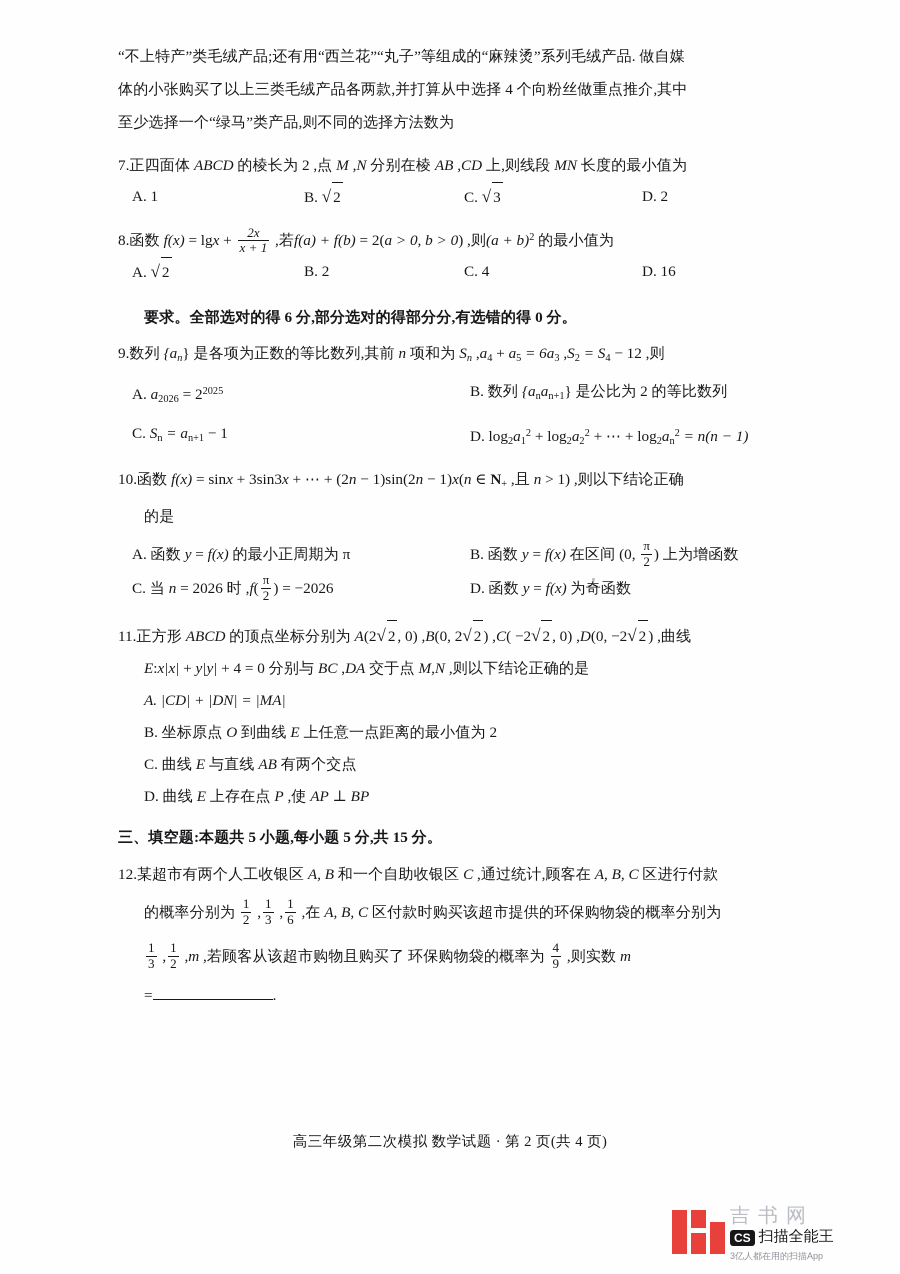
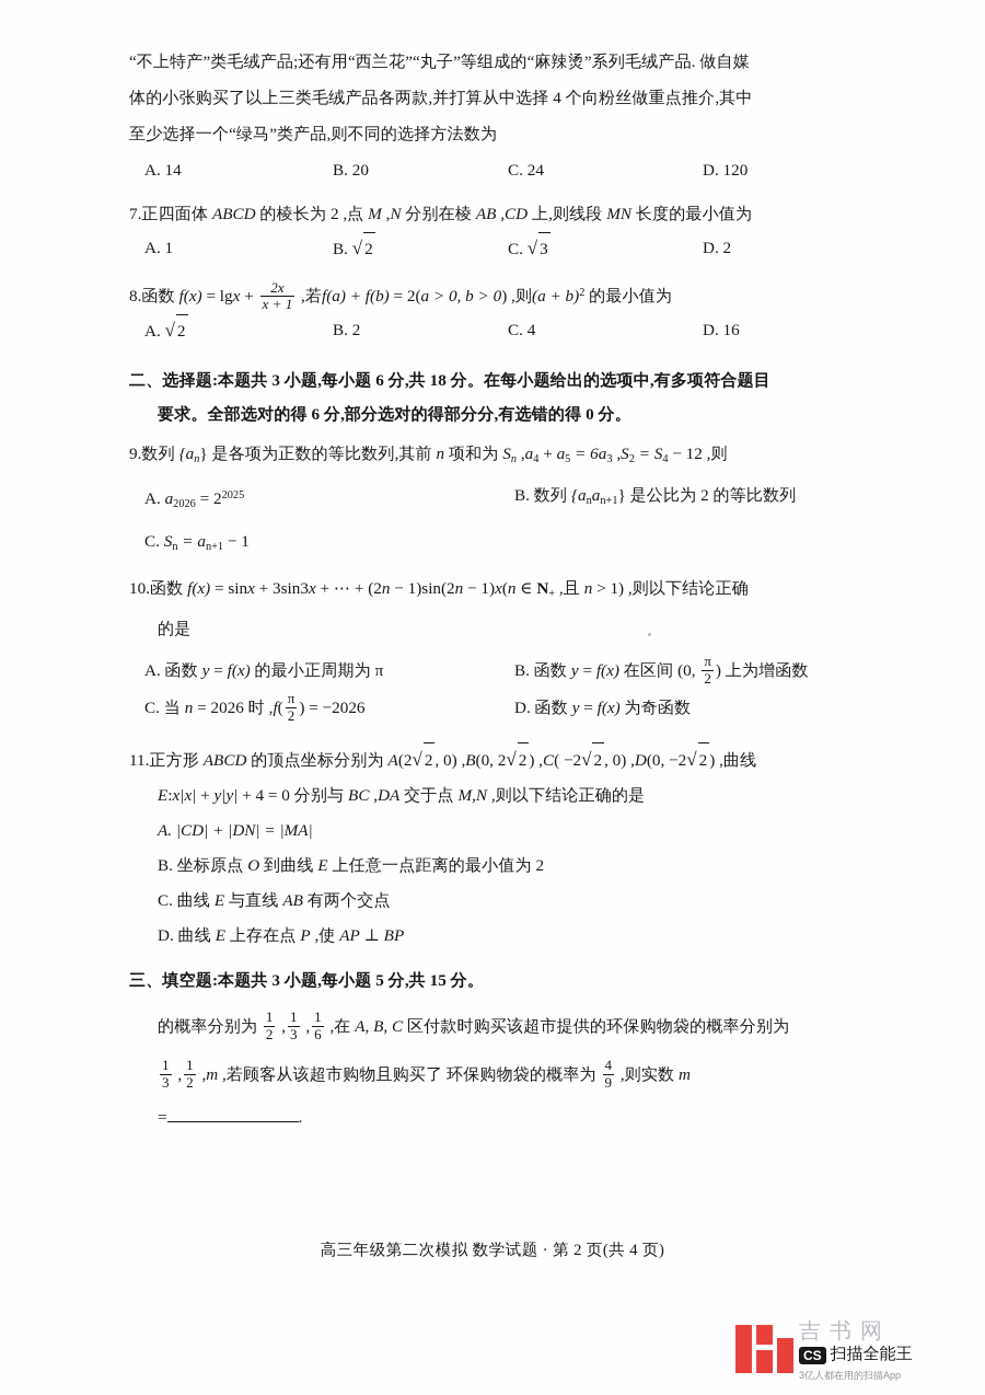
  “不上特产”类毛绒产品;还有用“西兰花”“丸子”等组成的“麻辣烫”系列毛绒产品. 做自媒
  体的小张购买了以上三类毛绒产品各两款,并打算从中选择 4 个向粉丝做重点推介,其中
  至少选择一个“绿马”类产品,则不同的选择方法数为
+ A. 14
+ B. 20
+ C. 24
+ D. 120
  7.正四面体 ABCD 的棱长为 2 ,点 M ,N 分别在棱 AB ,CD 上,则线段 MN 长度的最小值为
  A. 1
  B. √2
  C. √3
  D. 2
  8.函数 f(x) = lgx +
  2x
  x + 1
  ,若f(a) + f(b) = 2(a > 0, b > 0) ,则(a + b)2 的最小值为
  A. √2
  B. 2
  C. 4
  D. 16
+ 二、选择题:本题共 3 小题,每小题 6 分,共 18 分。在每小题给出的选项中,有多项符合题目
  要求。全部选对的得 6 分,部分选对的得部分分,有选错的得 0 分。
  9.数列 {an} 是各项为正数的等比数列,其前 n 项和为 Sn ,a4 + a5 = 6a3 ,S2 = S4 − 12 ,则
  A. a2026 = 22025
  B. 数列 {anan+1} 是公比为 2 的等比数列
  C. Sn = an+1 − 1
- D. log2a12 + log2a22 + ⋯ + log2an2 = n(n − 1)
  10.函数 f(x) = sinx + 3sin3x + ⋯ + (2n − 1)sin(2n − 1)x(n ∈ N+ ,且 n > 1) ,则以下结论正确
  的是
  A. 函数 y = f(x) 的最小正周期为 π
  B. 函数 y = f(x) 在区间 (0,
  π
  2
  ) 上为增函数
  C. 当 n = 2026 时 ,f(
  π
  2
  ) = −2026
  D. 函数 y = f(x) 为奇函数
  11.正方形 ABCD 的顶点坐标分别为 A(2√2, 0) ,B(0, 2√2) ,C( −2√2, 0) ,D(0, −2√2) ,曲线
  E:x|x| + y|y| + 4 = 0 分别与 BC ,DA 交于点 M,N ,则以下结论正确的是
  A. |CD| + |DN| = |MA|
  B. 坐标原点 O 到曲线 E 上任意一点距离的最小值为 2
  C. 曲线 E 与直线 AB 有两个交点
  D. 曲线 E 上存在点 P ,使 AP ⊥ BP
- 三、填空题:本题共 5 小题,每小题 5 分,共 15 分。
+ 三、填空题:本题共 3 小题,每小题 5 分,共 15 分。
- 12.某超市有两个人工收银区 A, B 和一个自助收银区 C ,通过统计,顾客在 A, B, C 区进行付款
  的概率分别为
  1
  2
  ,
  1
  3
  ,
  1
  6
  ,在 A, B, C 区付款时购买该超市提供的环保购物袋的概率分别为
  1
  3
  ,
  1
  2
  ,m ,若顾客从该超市购物且购买了 环保购物袋的概率为
  4
  9
  ,则实数 m
  = .
  高三年级第二次模拟 数学试题 · 第 2 页(共 4 页)
  吉 书 网
  CS
  扫描全能王
  3亿人都在用的扫描App
